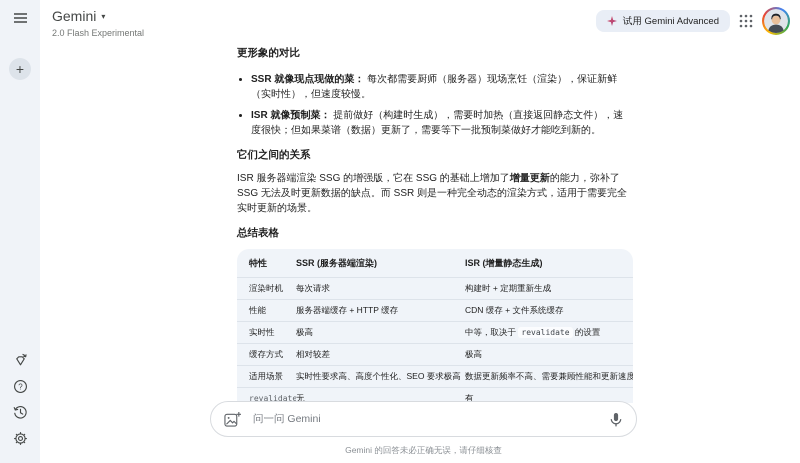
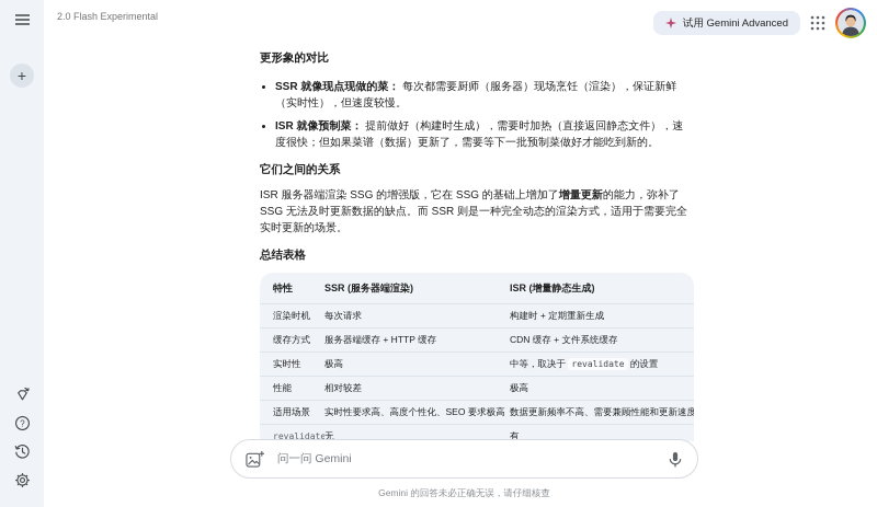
  +
  ?
- Gemini ▾
  2.0 Flash Experimental
  试用 Gemini Advanced
  更形象的对比
  SSR 就像现点现做的菜： 每次都需要厨师（服务器）现场烹饪（渲染），保证新鲜（实时性），但速度较慢。
  ISR 就像预制菜： 提前做好（构建时生成），需要时加热（直接返回静态文件），速度很快；但如果菜谱（数据）更新了，需要等下一批预制菜做好才能吃到新的。
  它们之间的关系
  ISR 服务器端渲染 SSG 的增强版，它在 SSG 的基础上增加了增量更新的能力，弥补了 SSG 无法及时更新数据的缺点。而 SSR 则是一种完全动态的渲染方式，适用于需要完全实时更新的场景。
  总结表格
  特性	SSR (服务器端渲染)	ISR (增量静态生成)
  渲染时机	每次请求	构建时 + 定期重新生成
- 性能	服务器端缓存 + HTTP 缓存	CDN 缓存 + 文件系统缓存
+ 缓存方式	服务器端缓存 + HTTP 缓存	CDN 缓存 + 文件系统缓存
  实时性	极高	中等，取决于 revalidate 的设置
- 缓存方式	相对较差	极高
+ 性能	相对较差	极高
  适用场景	实时性要求高、高度个性化、SEO 要求极高	数据更新频率不高、需要兼顾性能和更新速度
  revalidate	无	有
  问一问 Gemini
  Gemini 的回答未必正确无误，请仔细核查
